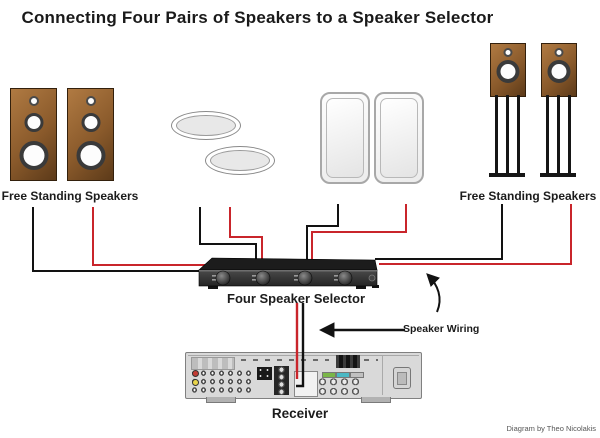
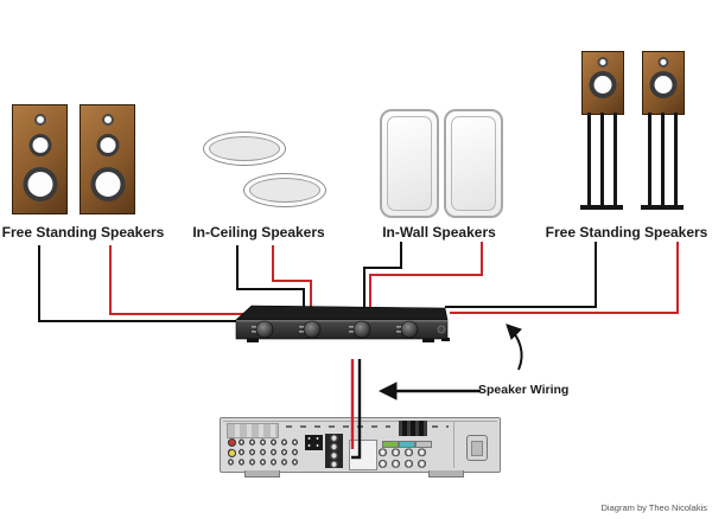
- Connecting Four Pairs of Speakers to a Speaker Selector
  Free Standing Speakers
+ In-Ceiling Speakers
+ In-Wall Speakers
  Free Standing Speakers
- Four Speaker Selector
- Receiver
  Speaker Wiring
  Diagram by Theo Nicolakis
